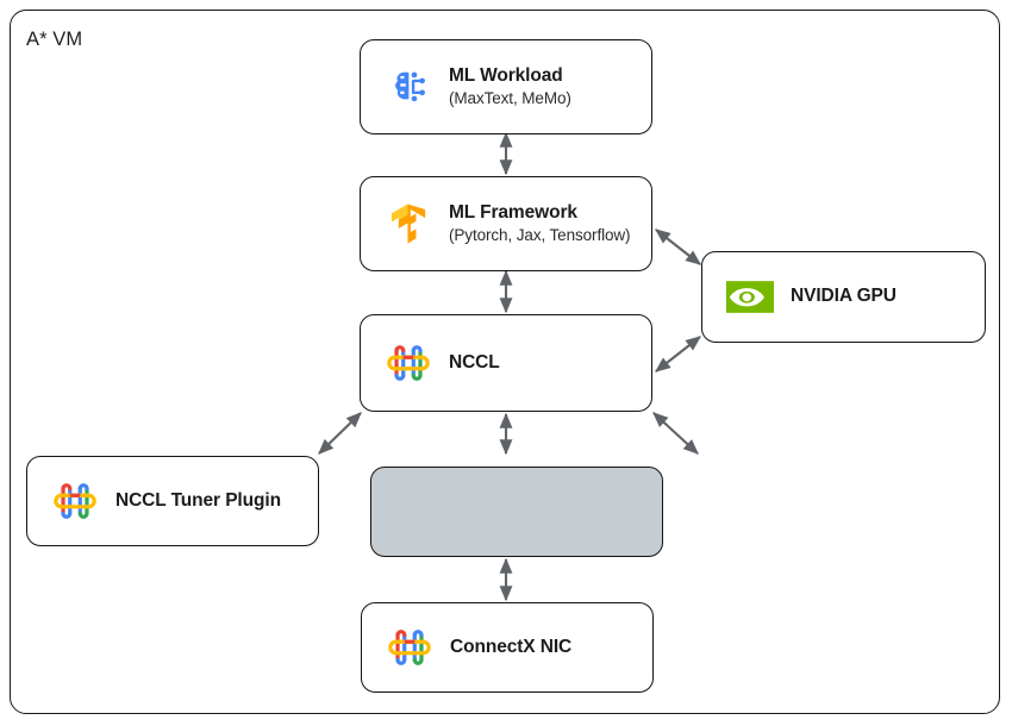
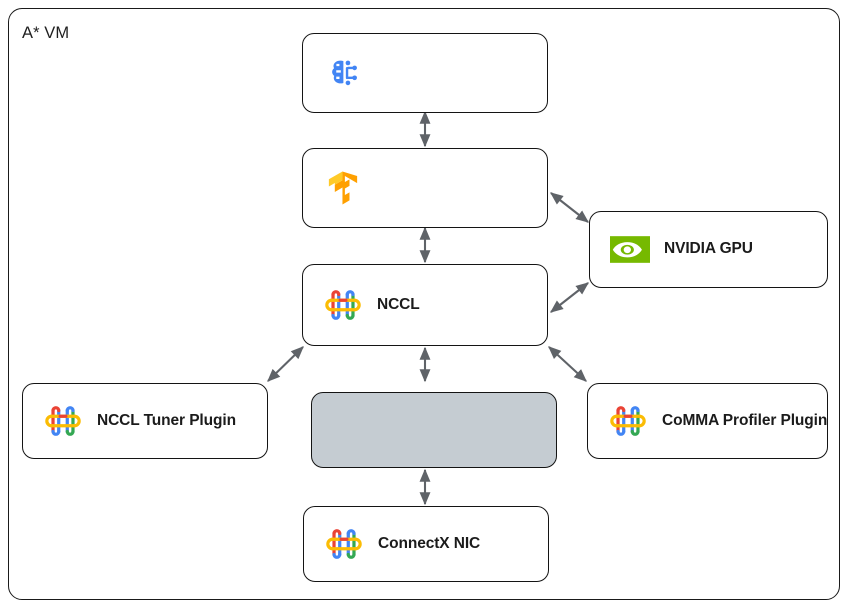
  A* VM
- ML Workload
- (MaxText, MeMo)
- ML Framework
- (Pytorch, Jax, Tensorflow)
  NCCL
  NVIDIA GPU
  NCCL Tuner Plugin
+ CoMMA Profiler Plugin
  ConnectX NIC
